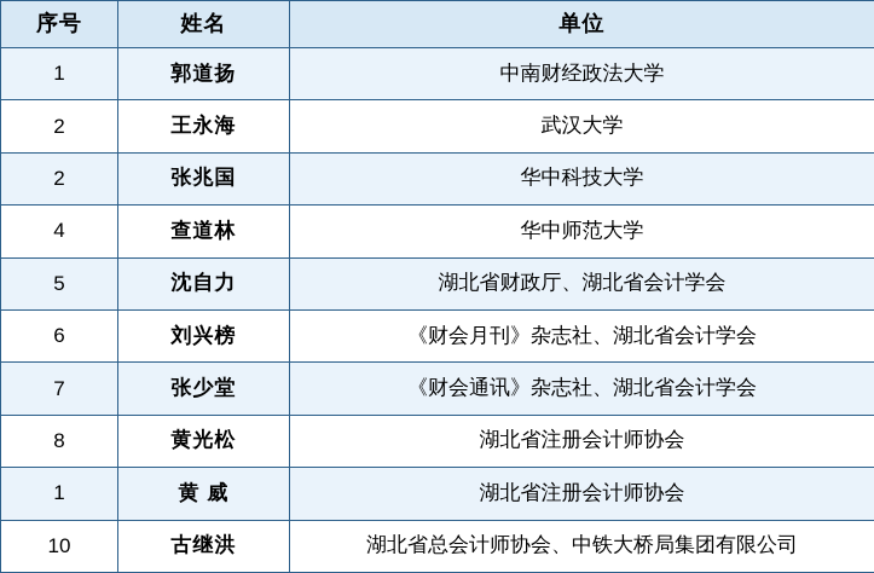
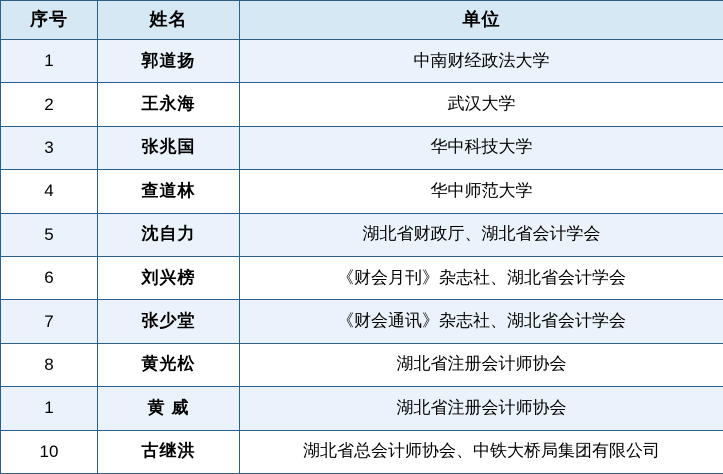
  序号	姓名	单位
  1	郭道扬	中南财经政法大学
  2	王永海	武汉大学
- 2	张兆国	华中科技大学
+ 3	张兆国	华中科技大学
  4	查道林	华中师范大学
  5	沈自力	湖北省财政厅、湖北省会计学会
  6	刘兴榜	《财会月刊》杂志社、湖北省会计学会
  7	张少堂	《财会通讯》杂志社、湖北省会计学会
  8	黄光松	湖北省注册会计师协会
  1	黄 威	湖北省注册会计师协会
  10	古继洪	湖北省总会计师协会、中铁大桥局集团有限公司
